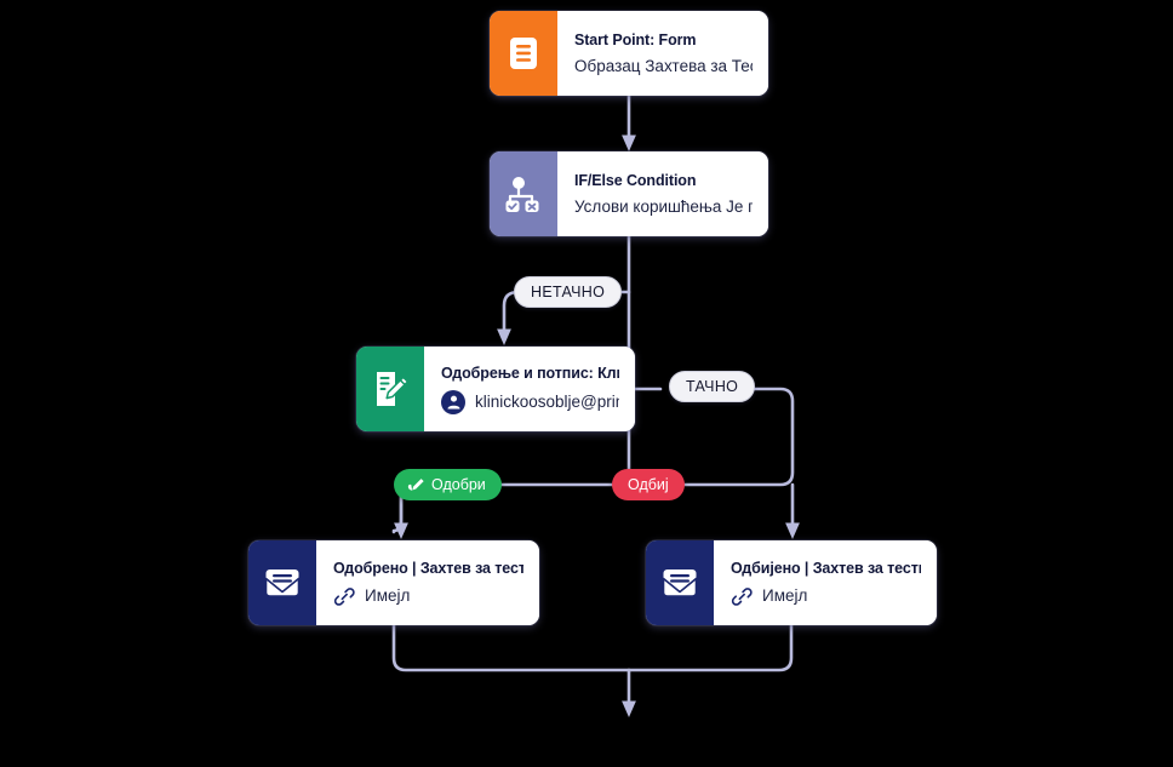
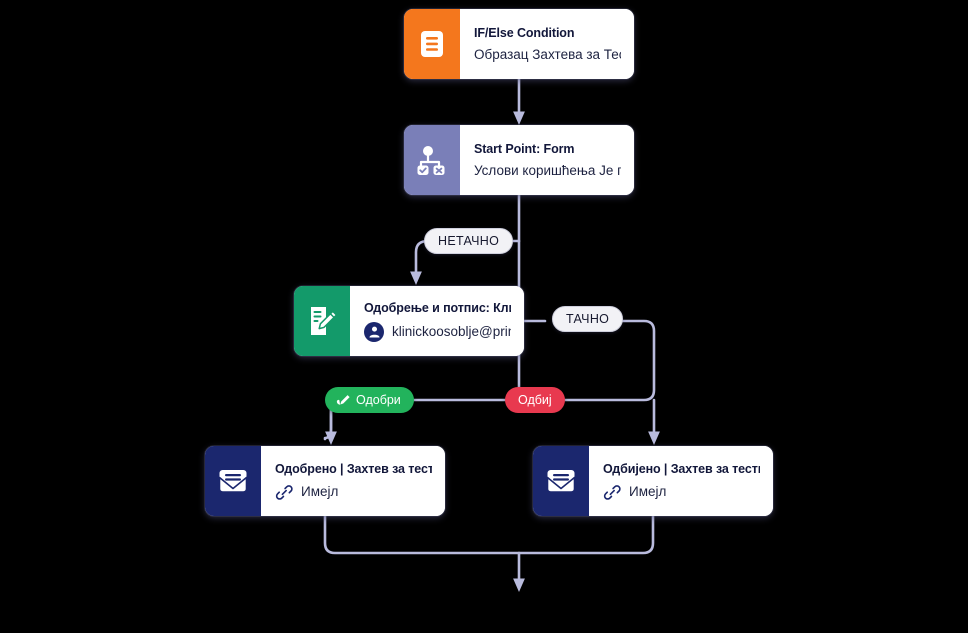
- Start Point: Form
+ IF/Else Condition
  Образац Захтева за Те
- IF/Else Condition
+ Start Point: Form
  Услови коришћења Је п
  Одобрење и потпис: Кл
  klinickoosoblje@pri
  Одобрено | Захтев за тест
  Имејл
  Одбијено | Захтев за тест
  Имејл
  НЕТАЧНО
  ТАЧНО
  Одобри
  Одбиј
